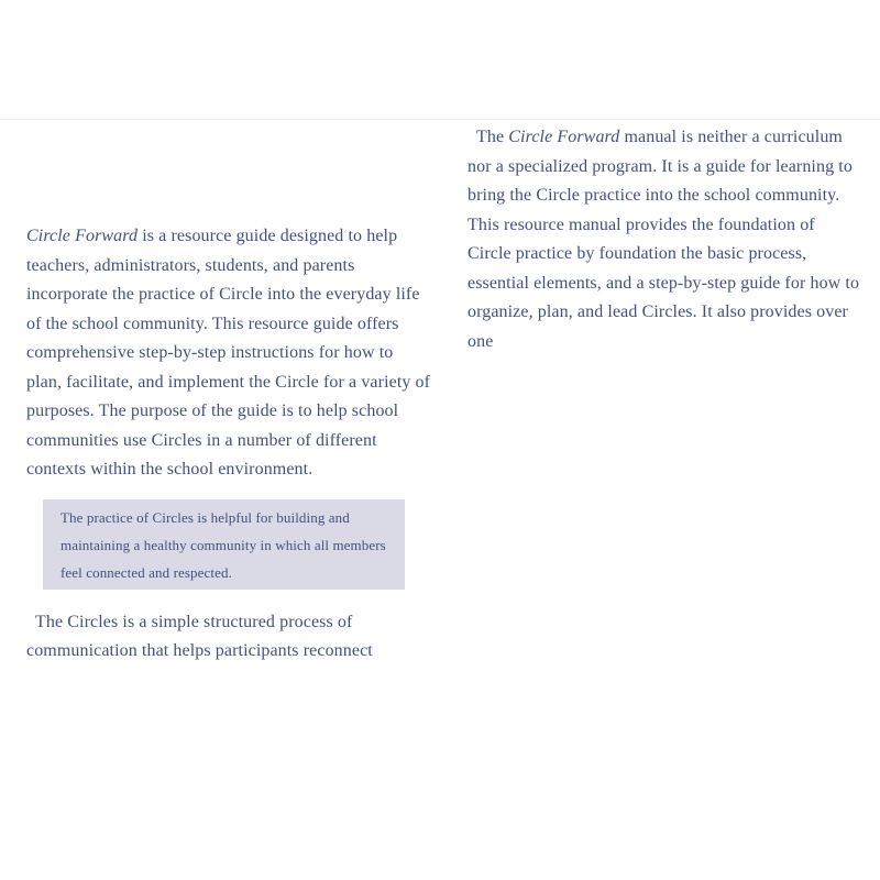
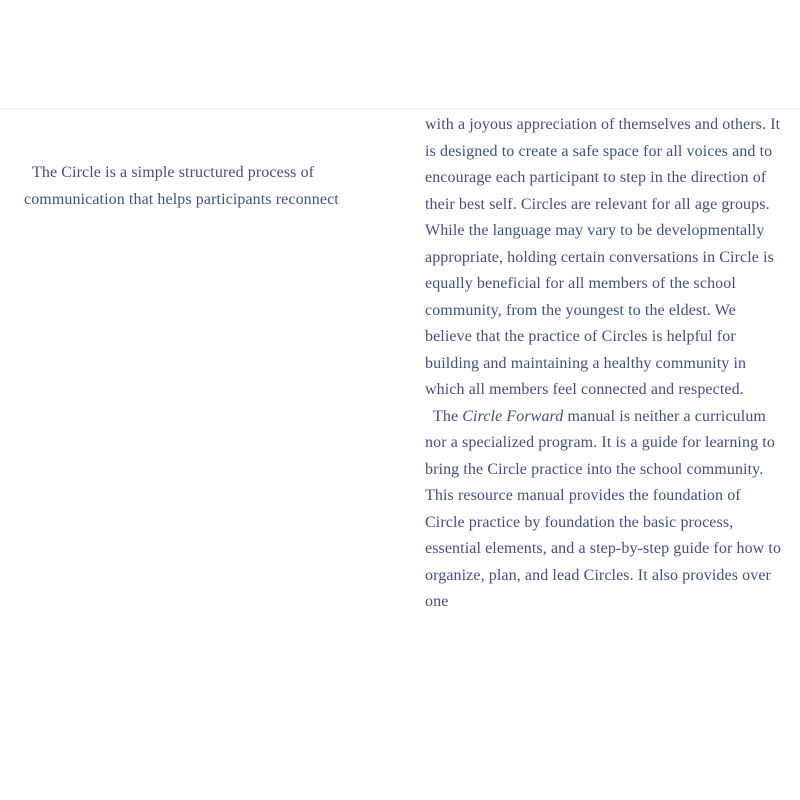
- Circle Forward is a resource guide designed to help teachers, administrators, students, and parents incorporate the practice of Circle into the everyday life of the school community. This resource guide offers comprehensive step-by-step instructions for how to plan, facilitate, and implement the Circle for a variety of purposes. The purpose of the guide is to help school communities use Circles in a number of different contexts within the school environment.
- The practice of Circles is helpful for building and maintaining a healthy community in which all members feel connected and respected.
- The Circles is a simple structured process of communication that helps participants reconnect
+ The Circle is a simple structured process of communication that helps participants reconnect
+ with a joyous appreciation of themselves and others. It is designed to create a safe space for all voices and to encourage each participant to step in the direction of their best self. Circles are relevant for all age groups. While the language may vary to be developmentally appropriate, holding certain conversations in Circle is equally beneficial for all members of the school community, from the youngest to the eldest. We believe that the practice of Circles is helpful for building and maintaining a healthy community in which all members feel connected and respected.
  The Circle Forward manual is neither a curriculum nor a specialized program. It is a guide for learning to bring the Circle practice into the school community. This resource manual provides the foundation of Circle practice by foundation the basic process, essential elements, and a step-by-step guide for how to organize, plan, and lead Circles. It also provides over one
